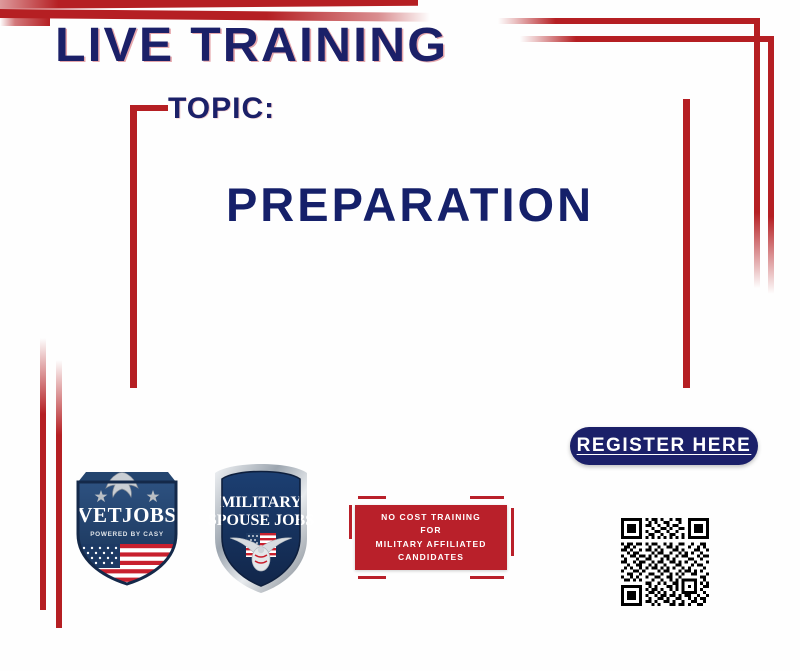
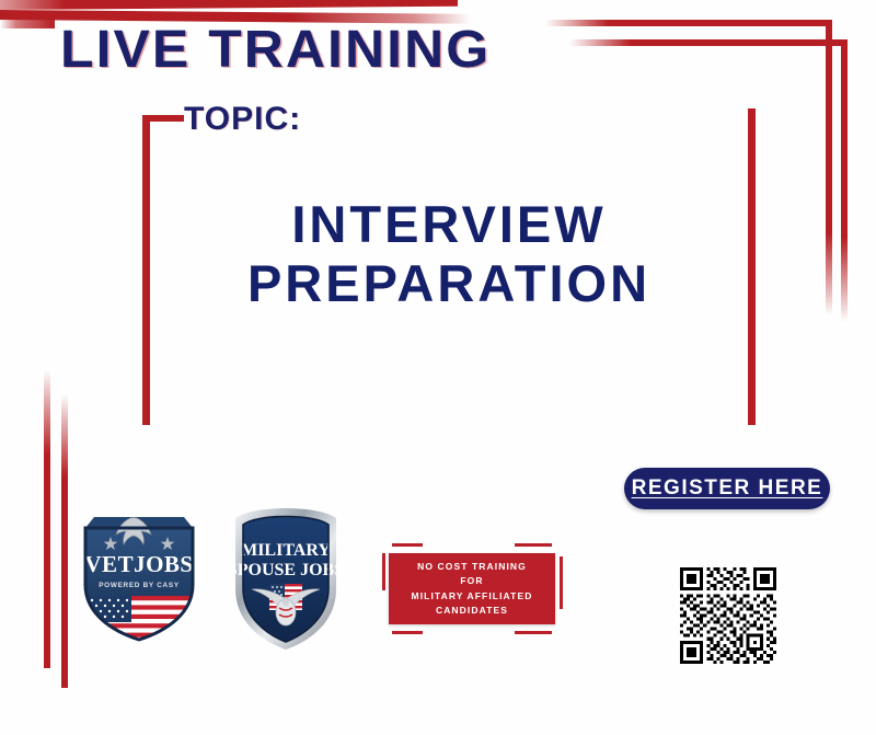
  LIVE TRAINING
  TOPIC:
+ INTERVIEW
  PREPARATION
  REGISTER HERE
  NO COST TRAINING
  FOR
  MILITARY AFFILIATED
  CANDIDATES
  VETJOBS
  MILITARY
  SOUSE JOS
